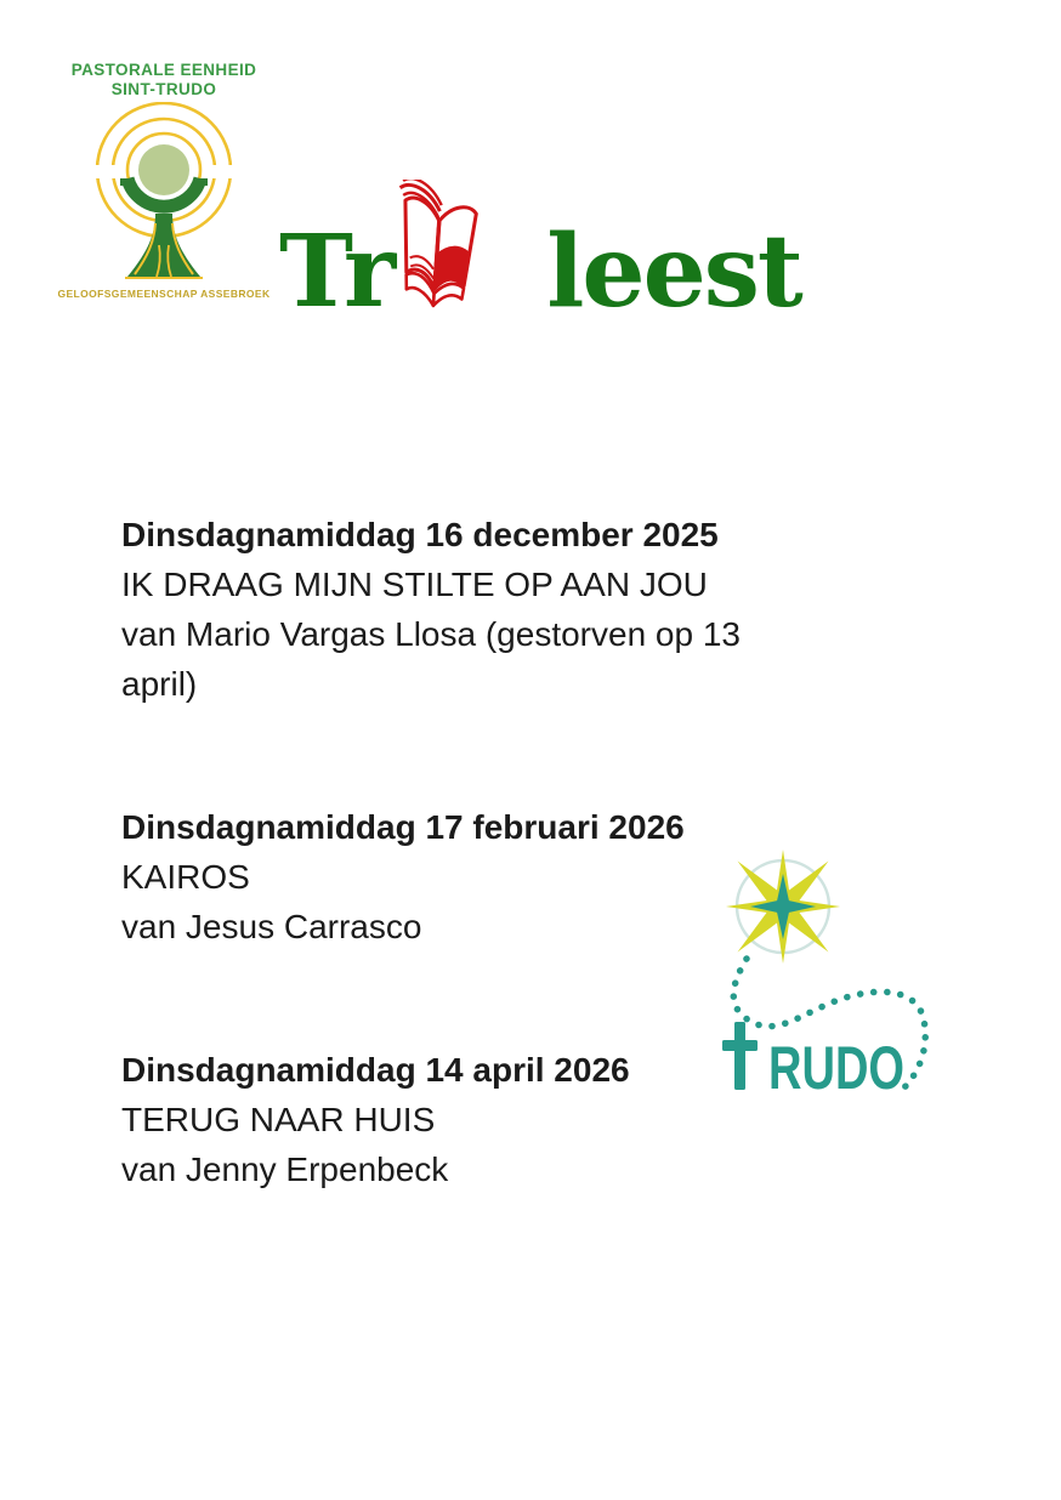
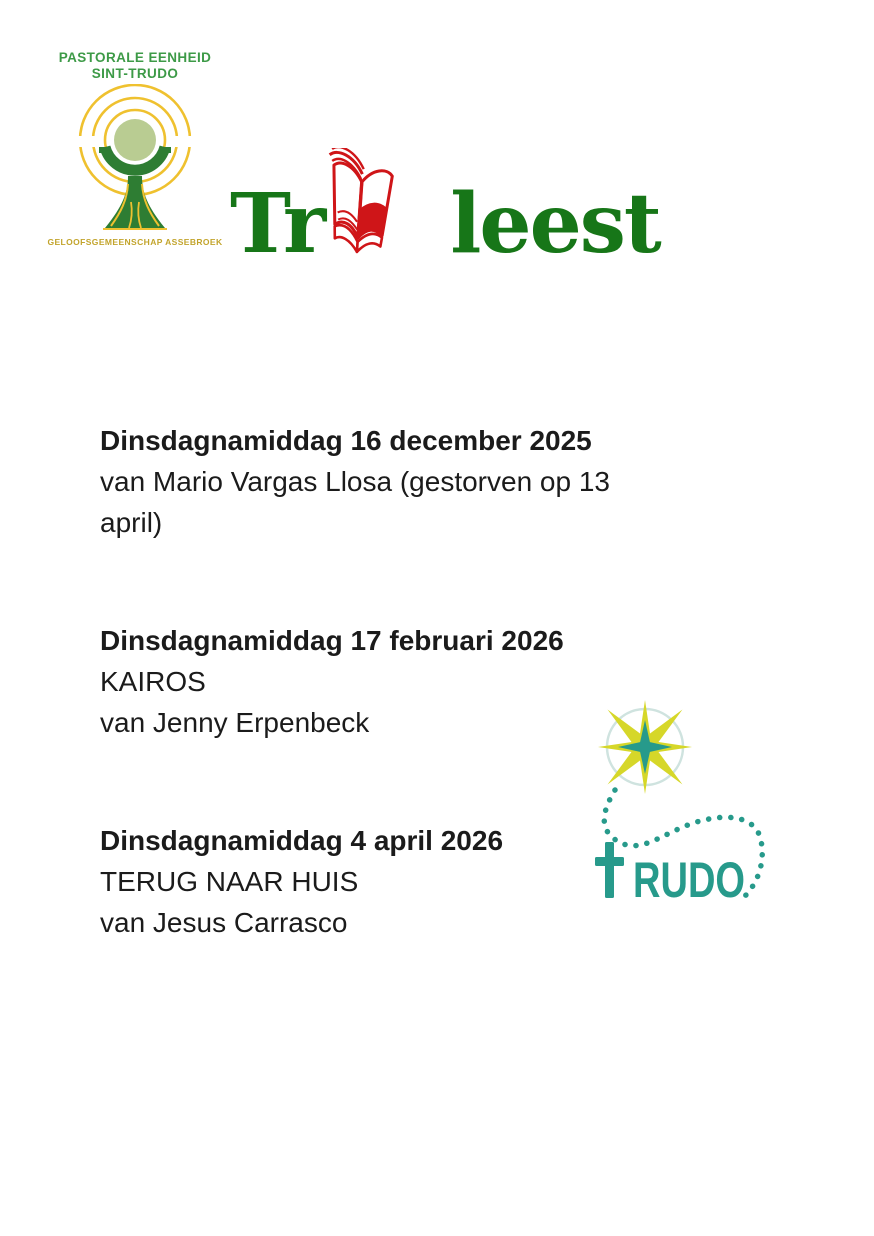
  PASTORALE EENHEID
  SINT-TRUDO
  GELOOFSGEMEENSCHAP ASSEBROEK
  Tr
  leest
  Dinsdagnamiddag 16 december 2025
- IK DRAAG MIJN STILTE OP AAN JOU
  van Mario Vargas Llosa (gestorven op 13 april)
  Dinsdagnamiddag 17 februari 2026
  KAIROS
- van Jesus Carrasco
+ van Jenny Erpenbeck
- Dinsdagnamiddag 14 april 2026
+ Dinsdagnamiddag 4 april 2026
  TERUG NAAR HUIS
- van Jenny Erpenbeck
+ van Jesus Carrasco
  RUDO
